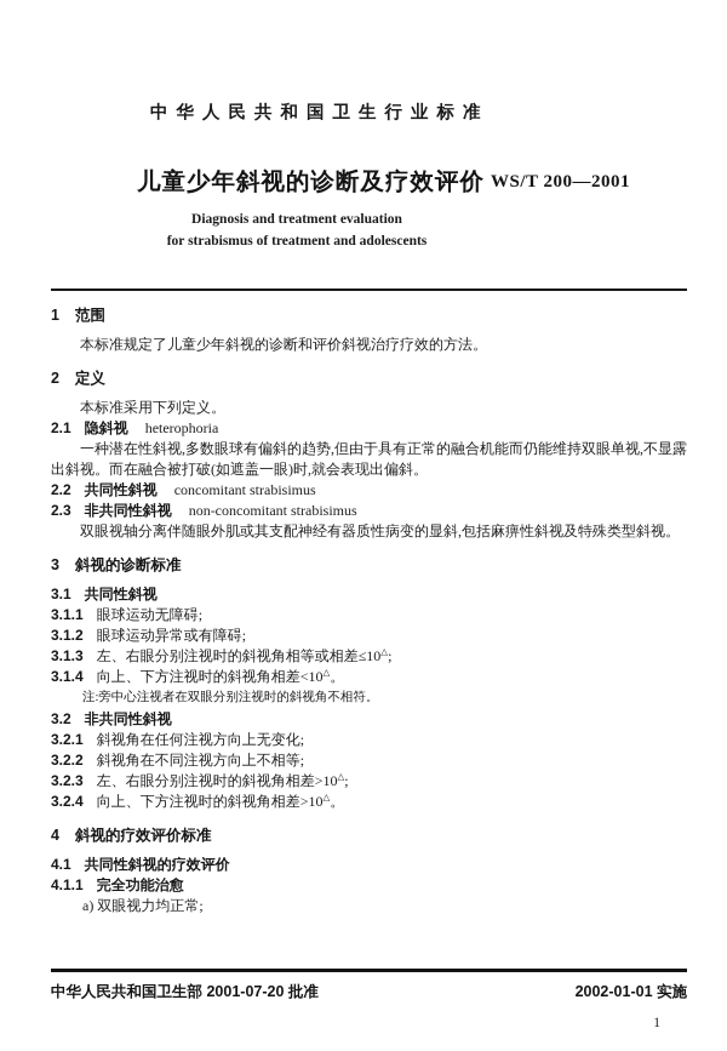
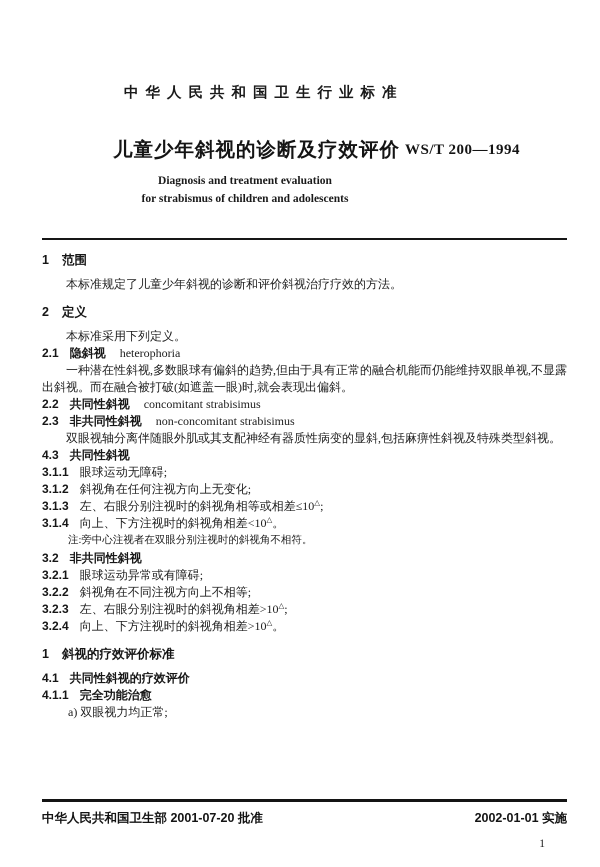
  中华人民共和国卫生行业标准
  儿童少年斜视的诊断及疗效评价
- WS/T 200—2001
+ WS/T 200—1994
  Diagnosis and treatment evaluation
- for strabismus of treatment and adolescents
+ for strabismus of children and adolescents
  1 范围
  本标准规定了儿童少年斜视的诊断和评价斜视治疗疗效的方法。
  2 定义
  本标准采用下列定义。
  2.1 隐斜视 heterophoria
  一种潜在性斜视,多数眼球有偏斜的趋势,但由于具有正常的融合机能而仍能维持双眼单视,不显露出斜视。而在融合被打破(如遮盖一眼)时,就会表现出偏斜。
  2.2 共同性斜视 concomitant strabisimus
  2.3 非共同性斜视 non-concomitant strabisimus
  双眼视轴分离伴随眼外肌或其支配神经有器质性病变的显斜,包括麻痹性斜视及特殊类型斜视。
- 3 斜视的诊断标准
- 3.1 共同性斜视
+ 4.3 共同性斜视
  3.1.1 眼球运动无障碍;
- 3.1.2 眼球运动异常或有障碍;
+ 3.1.2 斜视角在任何注视方向上无变化;
  3.1.3 左、右眼分别注视时的斜视角相等或相差≤10△;
  3.1.4 向上、下方注视时的斜视角相差<10△。
  注:旁中心注视者在双眼分别注视时的斜视角不相符。
  3.2 非共同性斜视
- 3.2.1 斜视角在任何注视方向上无变化;
+ 3.2.1 眼球运动异常或有障碍;
  3.2.2 斜视角在不同注视方向上不相等;
  3.2.3 左、右眼分别注视时的斜视角相差>10△;
  3.2.4 向上、下方注视时的斜视角相差>10△。
- 4 斜视的疗效评价标准
+ 1 斜视的疗效评价标准
  4.1 共同性斜视的疗效评价
  4.1.1 完全功能治愈
  a) 双眼视力均正常;
  中华人民共和国卫生部 2001-07-20 批准
  2002-01-01 实施
  1
